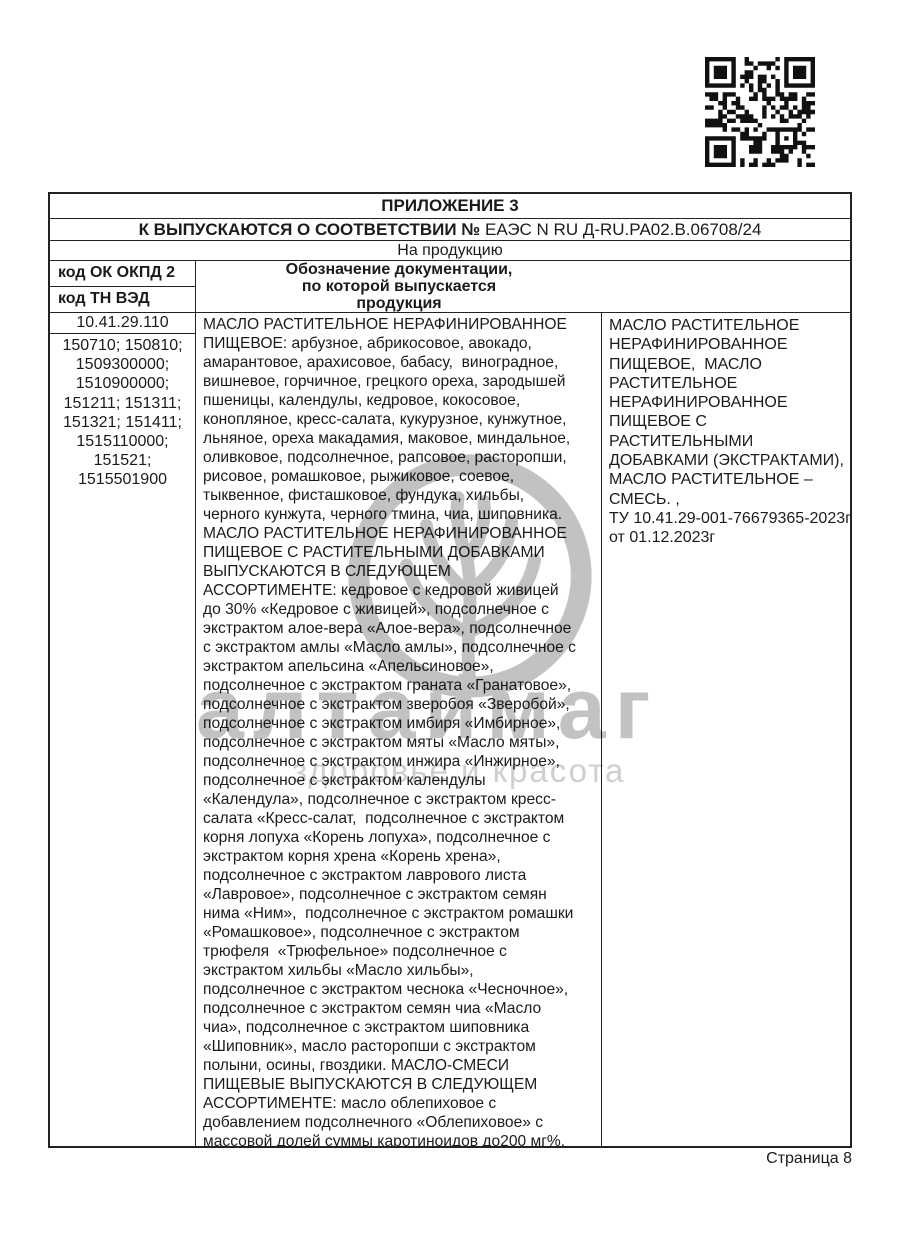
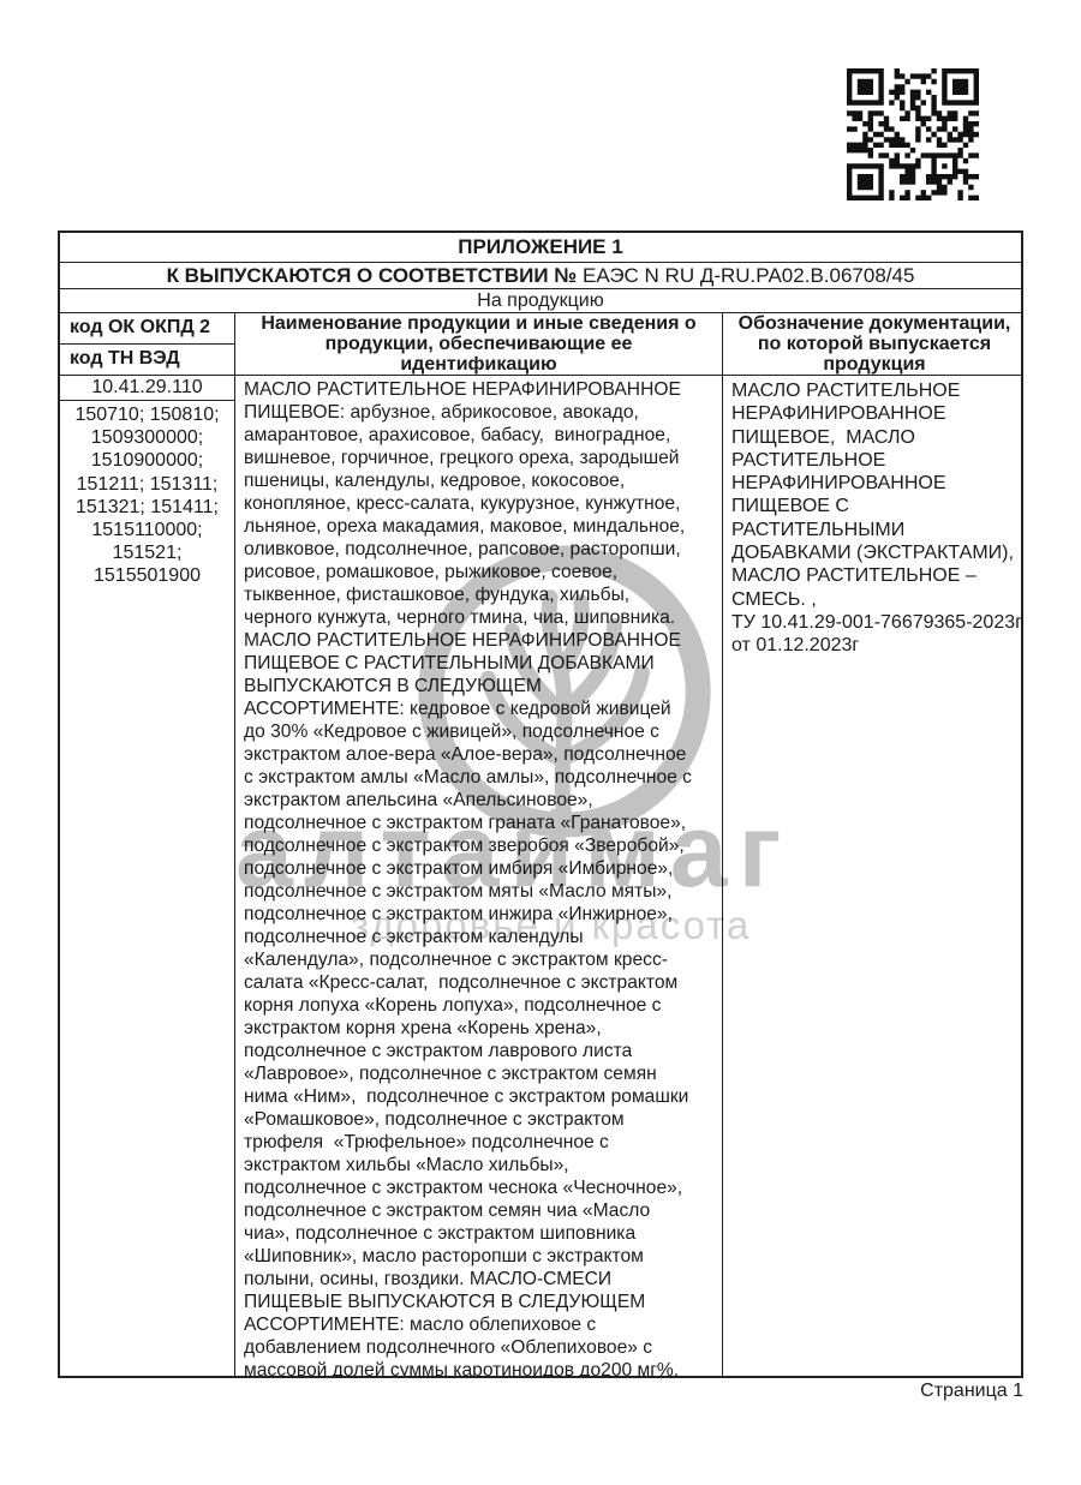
- ПРИЛОЖЕНИЕ 3
+ ПРИЛОЖЕНИЕ 1
  К ВЫПУСКАЮТСЯ О СООТВЕТСТВИИ №
- ЕАЭС N RU Д-RU.РА02.В.06708/24
+ ЕАЭС N RU Д-RU.РА02.В.06708/45
  На продукцию
  код ОК ОКПД 2
  код ТН ВЭД
+ Наименование продукции и иные сведения о
+ продукции, обеспечивающие ее
+ идентификацию
  Обозначение документации,
  по которой выпускается
  продукция
  10.41.29.110
  150710; 150810;
  1509300000;
  1510900000;
  151211; 151311;
  151321; 151411;
  1515110000;
  151521;
  1515501900
  МАСЛО РАСТИТЕЛЬНОЕ НЕРАФИНИРОВАННОЕ
  ПИЩЕВОЕ: арбузное, абрикосовое, авокадо,
  амарантовое, арахисовое, бабасу, виноградное,
  вишневое, горчичное, грецкого ореха, зародышей
  пшеницы, календулы, кедровое, кокосовое,
  конопляное, кресс-салата, кукурузное, кунжутное,
  льняное, ореха макадамия, маковое, миндальное,
  оливковое, подсолнечное, рапсовое, расторопши,
  рисовое, ромашковое, рыжиковое, соевое,
  тыквенное, фисташковое, фундука, хильбы,
  черного кунжута, черного тмина, чиа, шиповника.
  МАСЛО РАСТИТЕЛЬНОЕ НЕРАФИНИРОВАННОЕ
  ПИЩЕВОЕ С РАСТИТЕЛЬНЫМИ ДОБАВКАМИ
  ВЫПУСКАЮТСЯ В СЛЕДУЮЩЕМ
  АССОРТИМЕНТЕ: кедровое с кедровой живицей
  до 30% «Кедровое с живицей», подсолнечное с
  экстрактом алое-вера «Алое-вера», подсолнечное
  с экстрактом амлы «Масло амлы», подсолнечное с
  экстрактом апельсина «Апельсиновое»,
  подсолнечное с экстрактом граната «Гранатовое»,
  подсолнечное с экстрактом зверобоя «Зверобой»,
  подсолнечное с экстрактом имбиря «Имбирное»,
  подсолнечное с экстрактом мяты «Масло мяты»,
  подсолнечное с экстрактом инжира «Инжирное»,
  подсолнечное с экстрактом календулы
  «Календула», подсолнечное с экстрактом кресс-
  салата «Кресс-салат, подсолнечное с экстрактом
  корня лопуха «Корень лопуха», подсолнечное с
  экстрактом корня хрена «Корень хрена»,
  подсолнечное с экстрактом лаврового листа
  «Лавровое», подсолнечное с экстрактом семян
  нима «Ним», подсолнечное с экстрактом ромашки
  «Ромашковое», подсолнечное с экстрактом
  трюфеля «Трюфельное» подсолнечное с
  экстрактом хильбы «Масло хильбы»,
  подсолнечное с экстрактом чеснока «Чесночное»,
  подсолнечное с экстрактом семян чиа «Масло
  чиа», подсолнечное с экстрактом шиповника
  «Шиповник», масло расторопши с экстрактом
  полыни, осины, гвоздики. МАСЛО-СМЕСИ
  ПИЩЕВЫЕ ВЫПУСКАЮТСЯ В СЛЕДУЮЩЕМ
  АССОРТИМЕНТЕ: масло облепиховое с
  добавлением подсолнечного «Облепиховое» с
  массовой долей суммы каротиноидов до200 мг%,
  МАСЛО РАСТИТЕЛЬНОЕ
  НЕРАФИНИРОВАННОЕ
  ПИЩЕВОЕ, МАСЛО
  РАСТИТЕЛЬНОЕ
  НЕРАФИНИРОВАННОЕ
  ПИЩЕВОЕ С
  РАСТИТЕЛЬНЫМИ
  ДОБАВКАМИ (ЭКСТРАКТАМИ),
  МАСЛО РАСТИТЕЛЬНОЕ –
  СМЕСЬ. ,
  ТУ 10.41.29-001-76679365-2023г
  от 01.12.2023г
  алтаймаг
  здоровье и красота
- Страница 8
+ Страница 1
